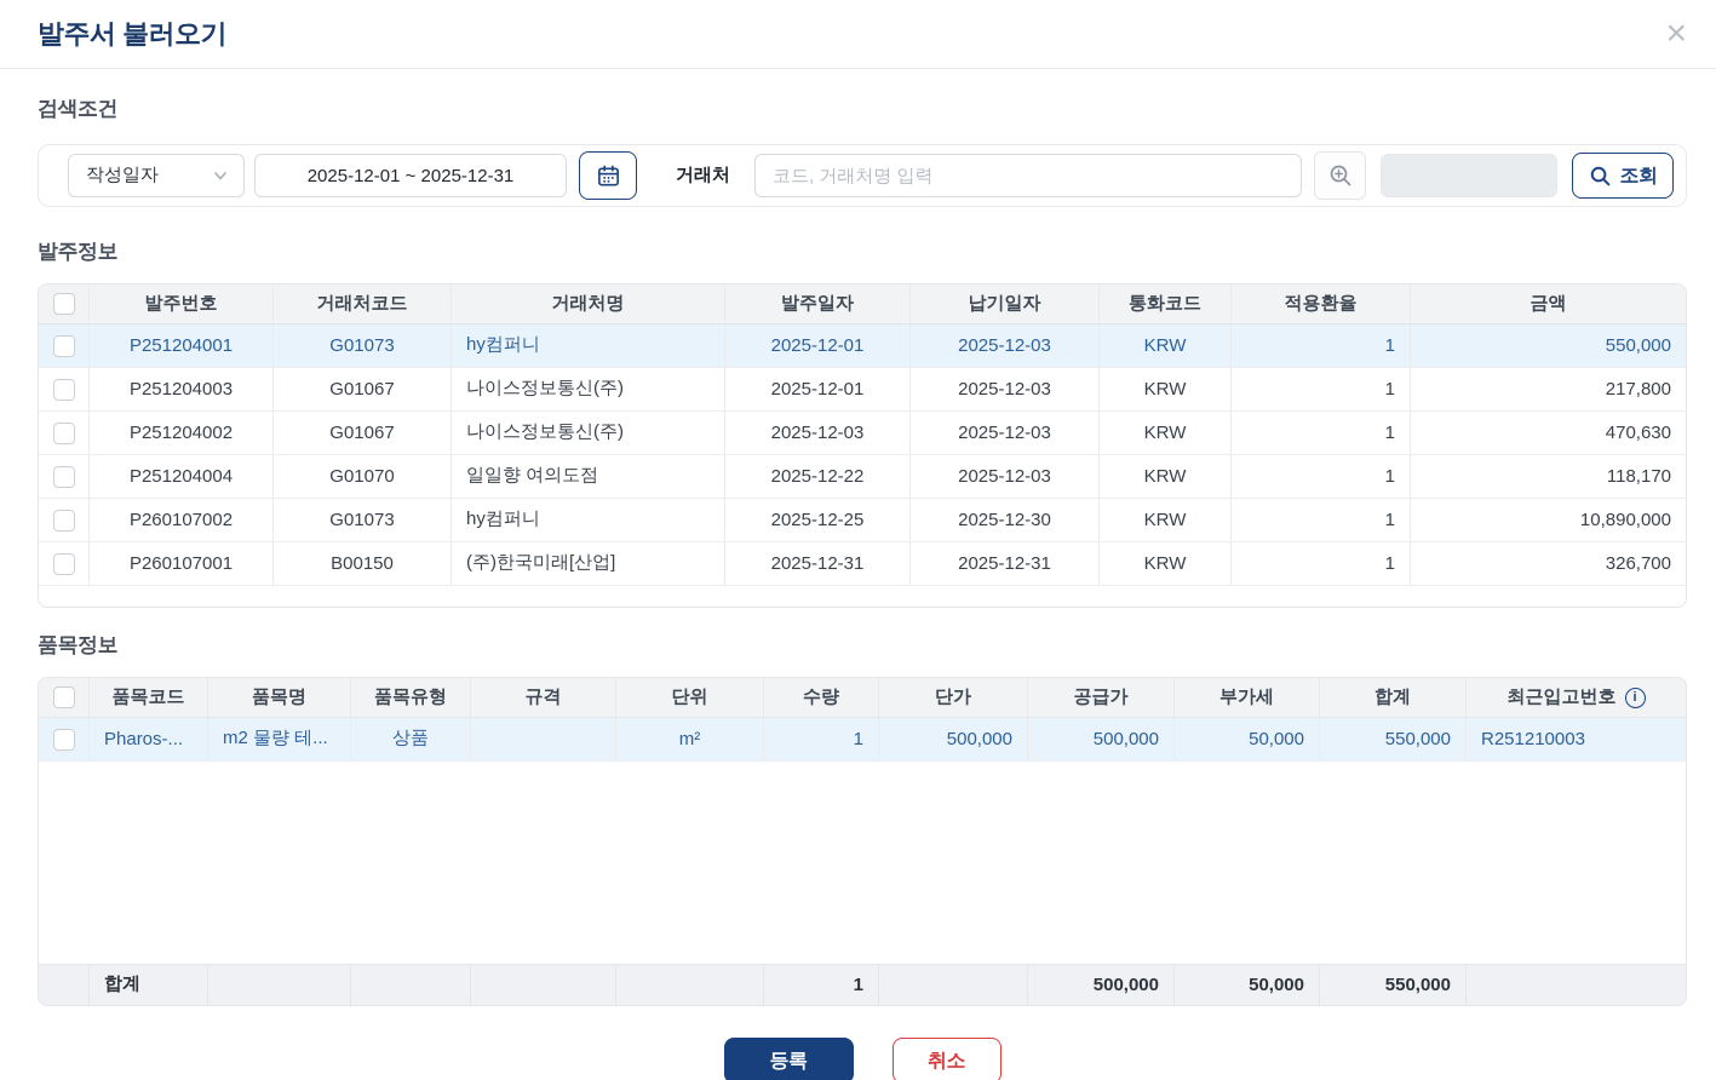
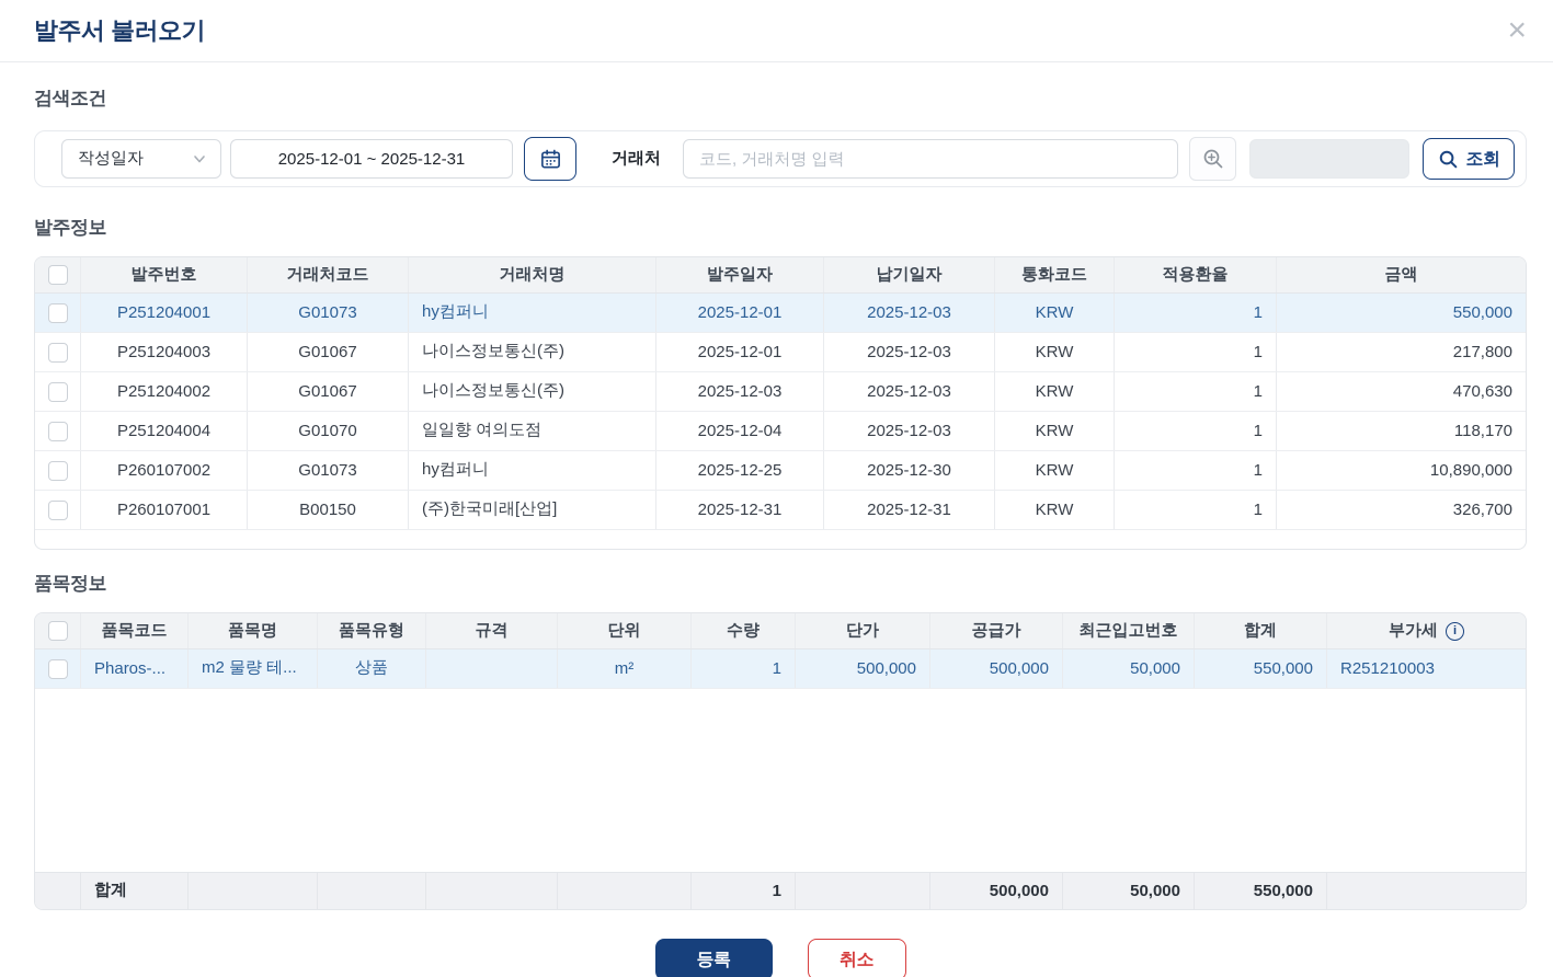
  발주서 불러오기
  ×
  검색조건
  작성일자
  2025-12-01 ~ 2025-12-31
  거래처
  코드, 거래처명 입력
  조회
  발주정보
  발주번호
  거래처코드
  거래처명
  발주일자
  납기일자
  통화코드
  적용환율
  금액
  P251204001
  G01073
  hy컴퍼니
  2025-12-01
  2025-12-03
  KRW
  1
  550,000
  P251204003
  G01067
  나이스정보통신(주)
  2025-12-01
  2025-12-03
  KRW
  1
  217,800
  P251204002
  G01067
  나이스정보통신(주)
  2025-12-03
  2025-12-03
  KRW
  1
  470,630
  P251204004
  G01070
  일일향 여의도점
- 2025-12-22
+ 2025-12-04
  2025-12-03
  KRW
  1
  118,170
  P260107002
  G01073
  hy컴퍼니
  2025-12-25
  2025-12-30
  KRW
  1
  10,890,000
  P260107001
  B00150
  (주)한국미래[산업]
  2025-12-31
  2025-12-31
  KRW
  1
  326,700
  품목정보
  품목코드
  품목명
  품목유형
  규격
  단위
  수량
  단가
  공급가
- 부가세
+ 최근입고번호
  합계
- 최근입고번호
+ 부가세
  i
  Pharos-...
  m2 물량 테...
  상품
  m²
  1
  500,000
  500,000
  50,000
  550,000
  R251210003
  합계
  1
  500,000
  50,000
  550,000
  등록
  취소
